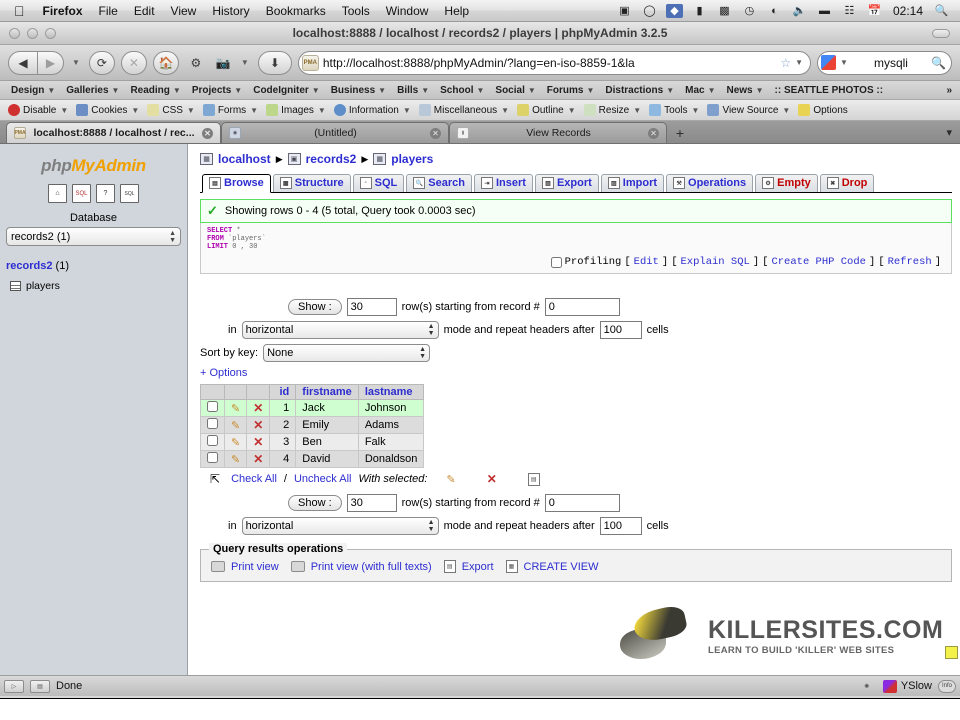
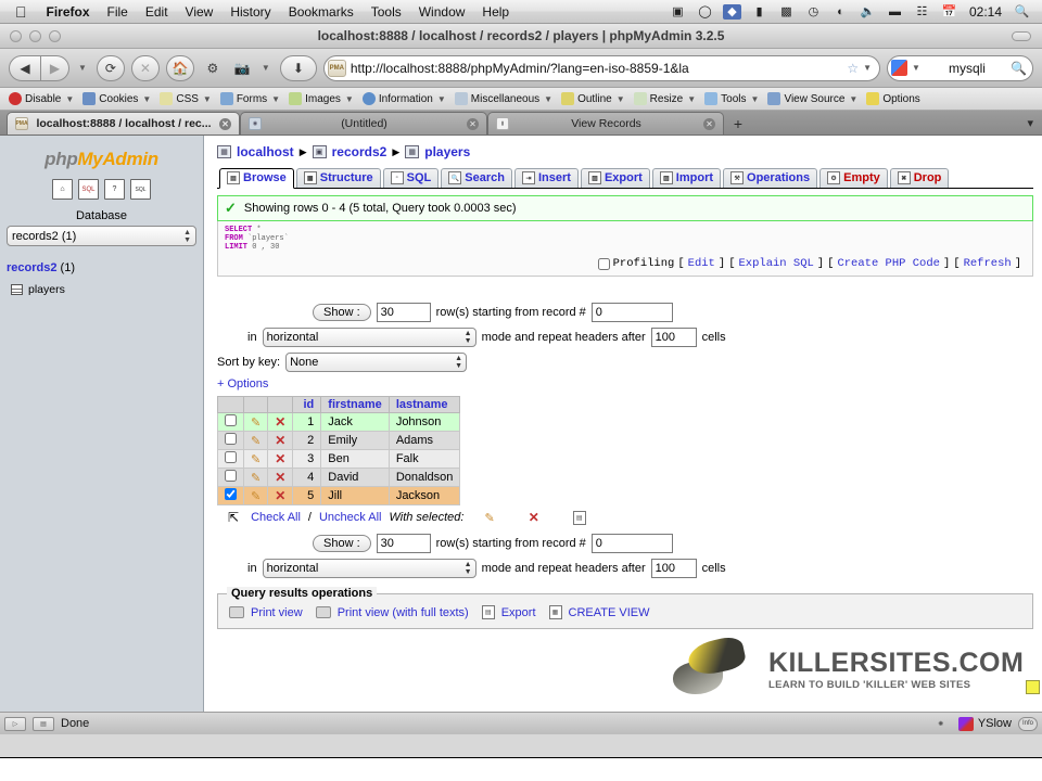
  
  Firefox
  File
  Edit
  View
  History
  Bookmarks
  Tools
  Window
  Help
  ▣
  ◯
  ◆
  ▮
  ▩
  ◷
  ◐
  🔈
  ▬
  ☷
  📅
  02:14
  🔍
  localhost:8888 / localhost / records2 / players | phpMyAdmin 3.2.5
  ◀
  ▶
  ▼
  ⟳
  ✕
  🏠
  ⚙
  📷
  ▼
  ⬇
  http://localhost:8888/phpMyAdmin/?lang=en-iso-8859-1&la
  ☆
  ▼
  ▼
  mysqli
  🔍
- Design ▼
- Galleries ▼
- Reading ▼
- Projects ▼
- CodeIgniter ▼
- Business ▼
- Bills ▼
- School ▼
- Social ▼
- Forums ▼
- Distractions ▼
- Mac ▼
- News ▼
- :: SEATTLE PHOTOS ::
- »
  Disable
  ▼
  Cookies
  ▼
  CSS
  ▼
  Forms
  ▼
  Images
  ▼
  Information
  ▼
  Miscellaneous
  ▼
  Outline
  ▼
  Resize
  ▼
  Tools
  ▼
  View Source
  ▼
  Options
  localhost:8888 / localhost / rec...
  ✕
  (Untitled)
  ✕
  View Records
  ✕
  +
  ▾
  phpMyAdmin
  Database
  records2 (1)
  records2 (1)
  players
  localhost
  ▶
  records2
  ▶
  players
  Browse
  Structure
  SQL
  Search
  Insert
  Export
  Import
  Operations
  Empty
  Drop
  ✓
  Showing rows 0 - 4 (5 total, Query took 0.0003 sec)
  SELECT *
  FROM `players`
  LIMIT 0 , 30
  Profiling
  [
  Edit
  ]
  [
  Explain SQL
  ]
  [
  Create PHP Code
  ]
  [
  Refresh
  ]
  Show :
  30
  row(s) starting from record #
  0
  in
  horizontal
  mode and repeat headers after
  100
  cells
  Sort by key:
  None
  + Options
  			id	firstname	lastname
  	✎	✕	1	Jack	Johnson
  	✎	✕	2	Emily	Adams
  	✎	✕	3	Ben	Falk
  	✎	✕	4	David	Donaldson
+ 	✎	✕	5	Jill	Jackson
  ⇱
  Check All
  /
  Uncheck All
  With selected:
  ✎
  ✕
  Show :
  30
  row(s) starting from record #
  0
  in
  horizontal
  mode and repeat headers after
  100
  cells
  Query results operations
  Print view
  Print view (with full texts)
  Export
  CREATE VIEW
  KILLERSITES.COM
  LEARN TO BUILD 'KILLER' WEB SITES
  Done
  YSlow
